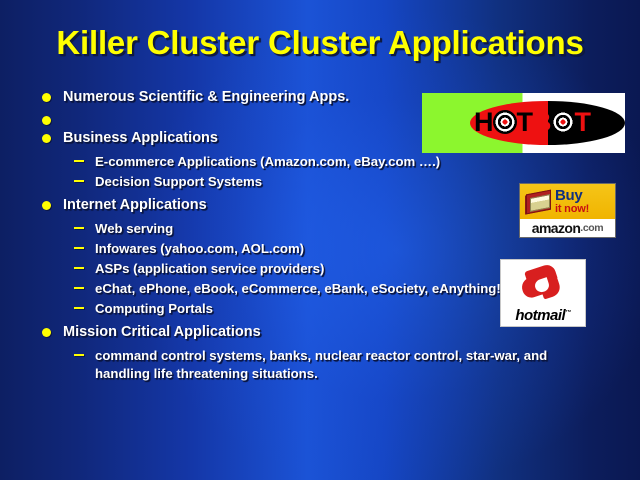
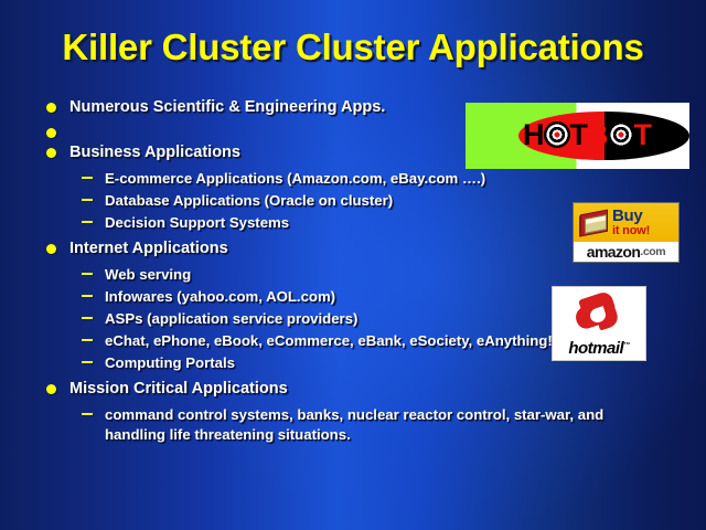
  Killer Cluster Cluster Applications
  Numerous Scientific & Engineering Apps.
  Business Applications
  E-commerce Applications (Amazon.com, eBay.com ….)
+ Database Applications (Oracle on cluster)
  Decision Support Systems
  Internet Applications
  Web serving
  Infowares (yahoo.com, AOL.com)
  ASPs (application service providers)
  eChat, ePhone, eBook, eCommerce, eBank, eSociety, eAnything!
  Computing Portals
  Mission Critical Applications
  command control systems, banks, nuclear reactor control, star-war, and handling life threatening situations.
  H
  T
  B
  T
  Buy
  it now!
  amazon
  .com
  hotmail
